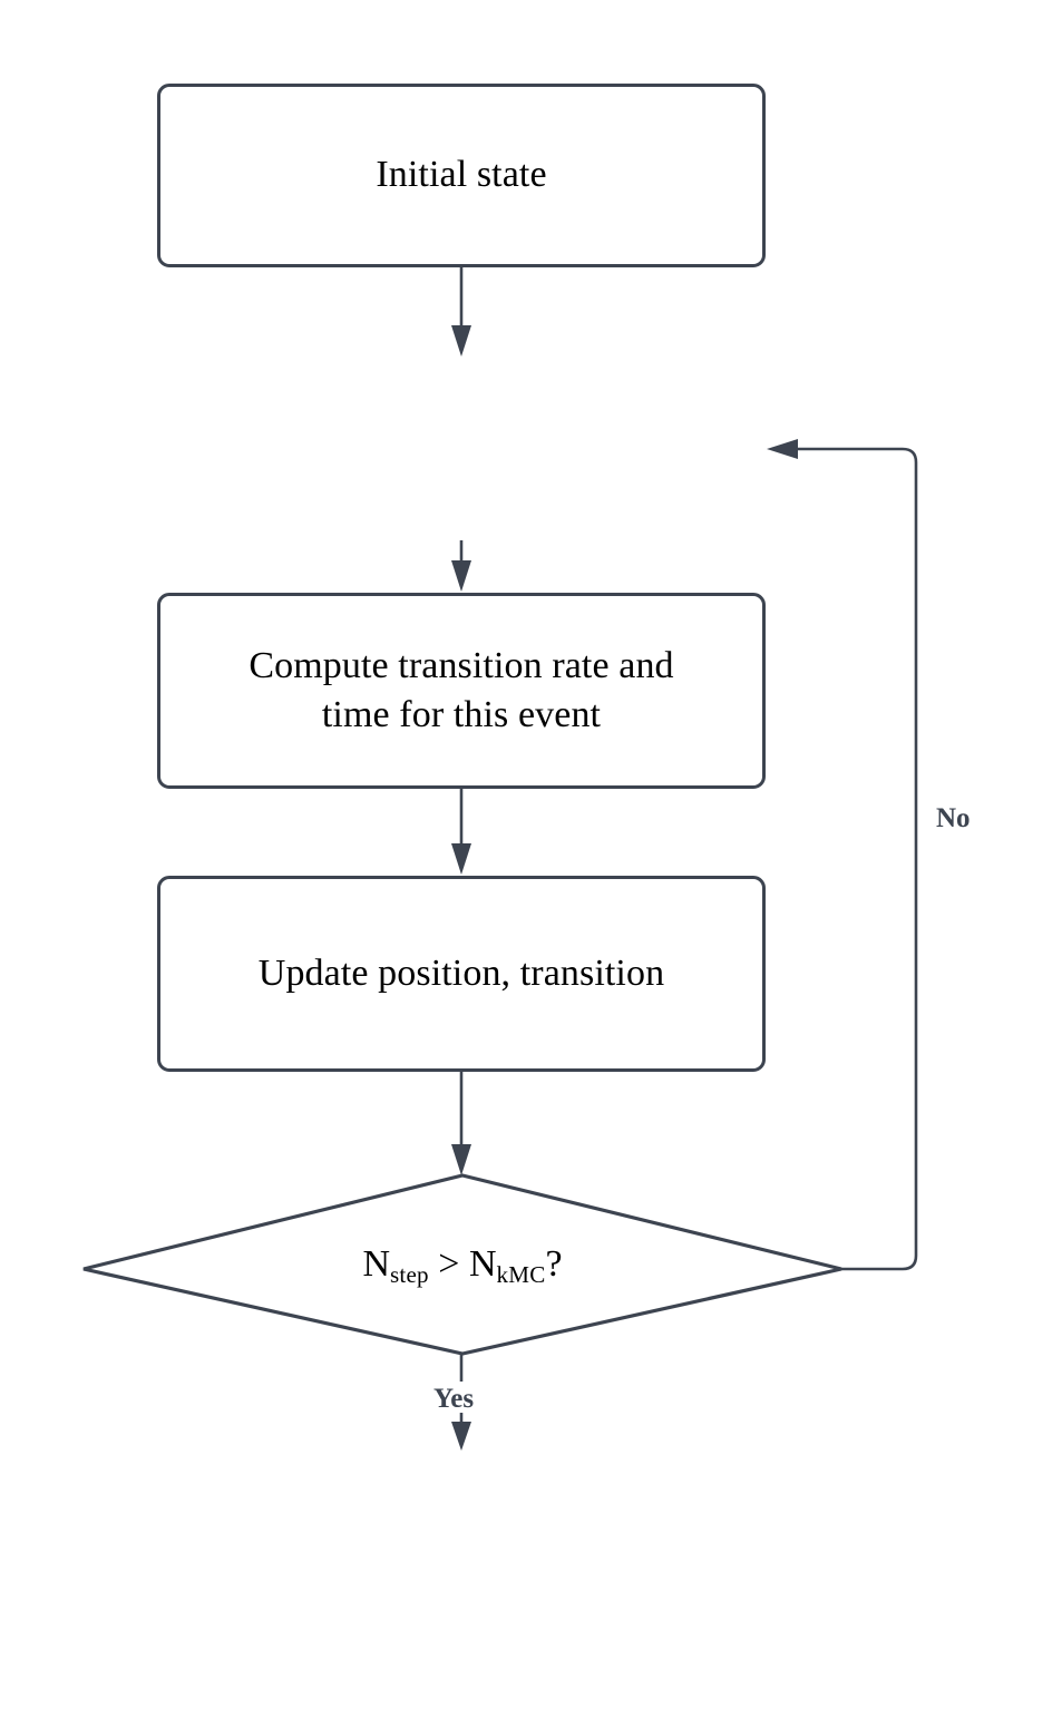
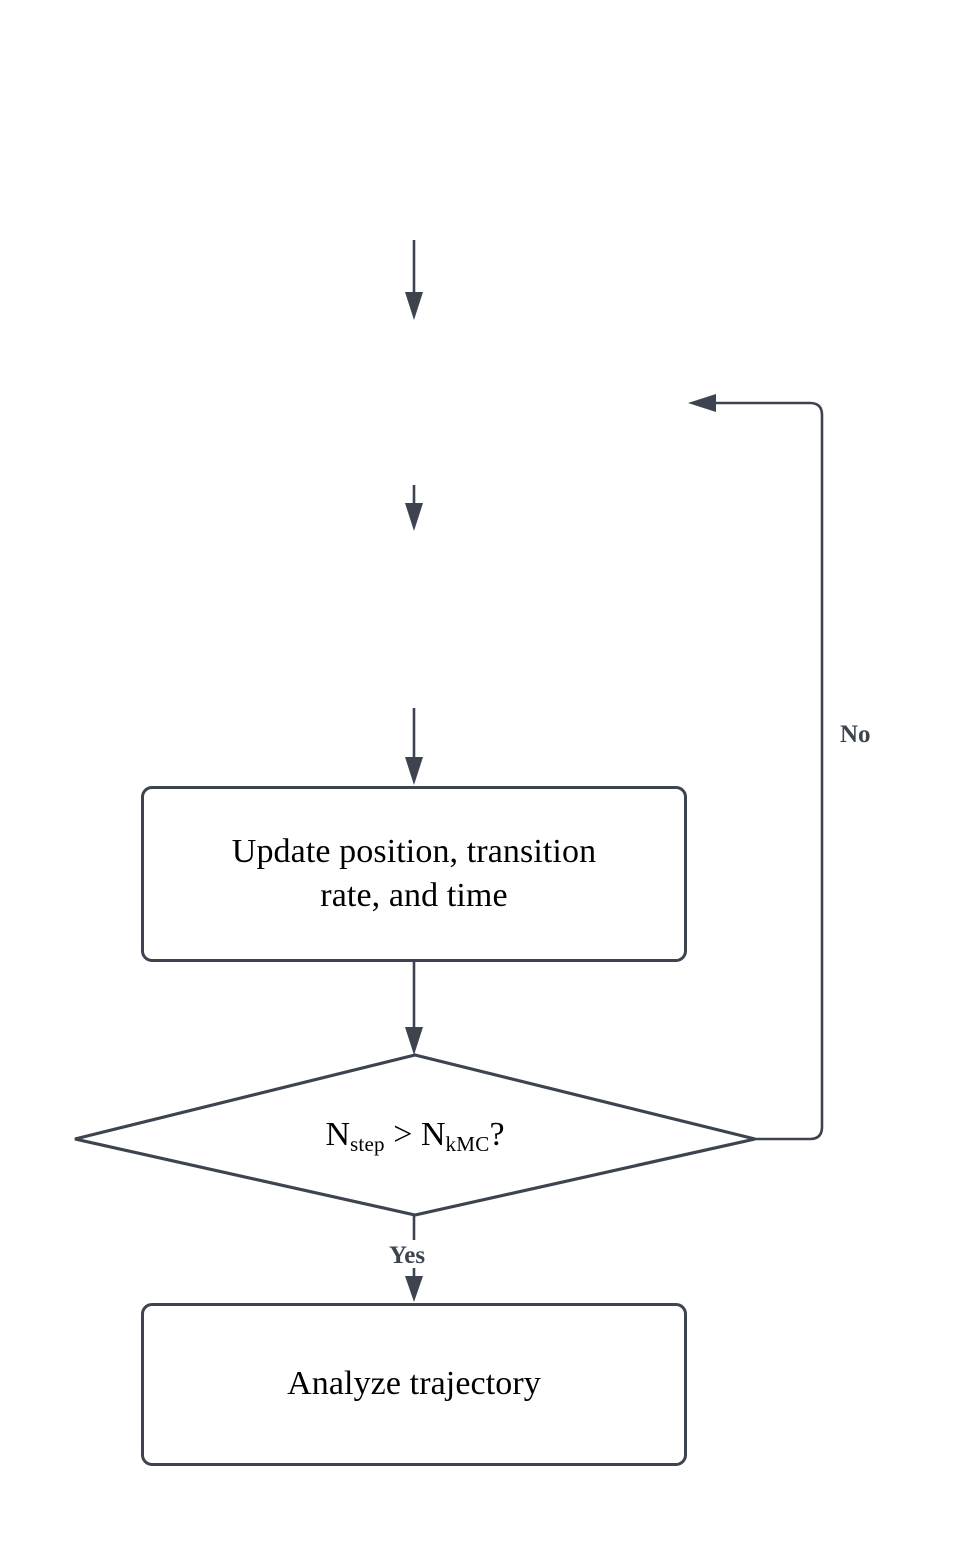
- Initial state
- Compute transition rate and
- time for this event
  Update position, transition
+ rate, and time
  Nstep > NkMC?
+ Analyze trajectory
  No
  Yes
